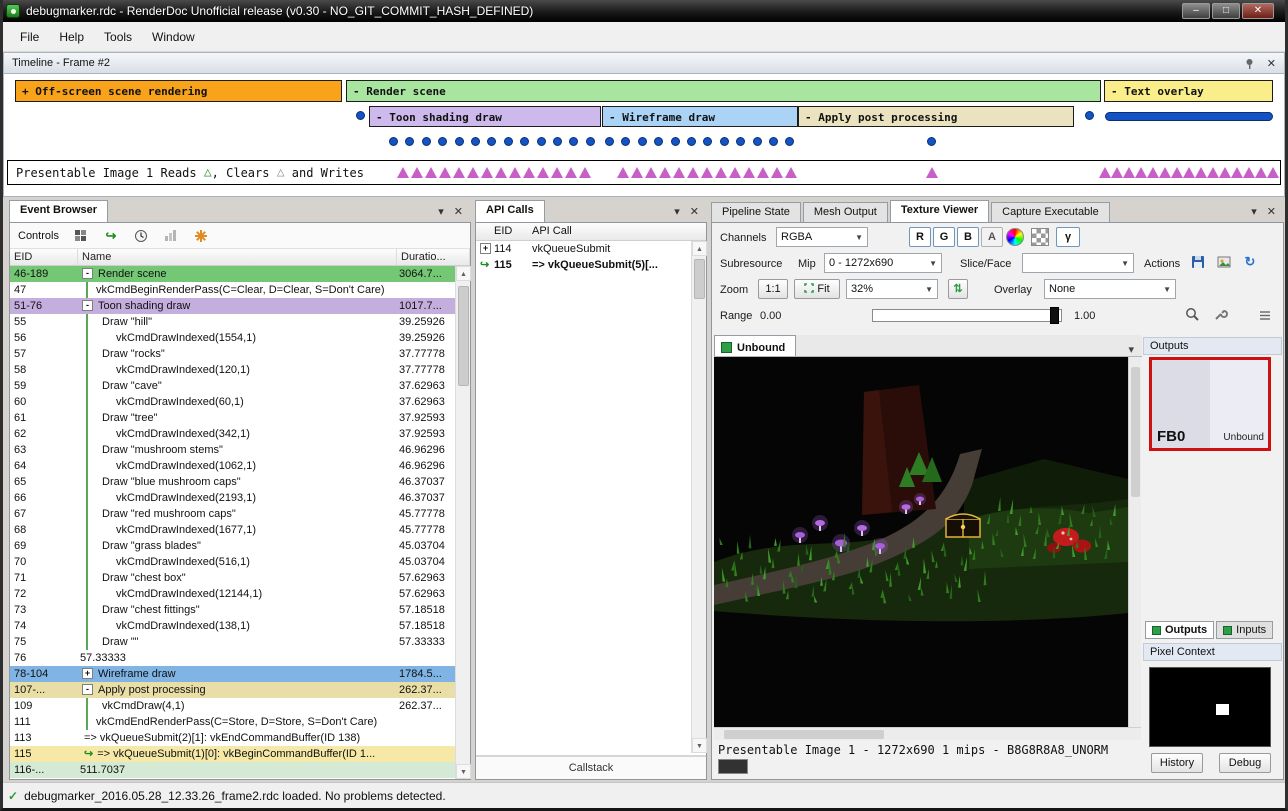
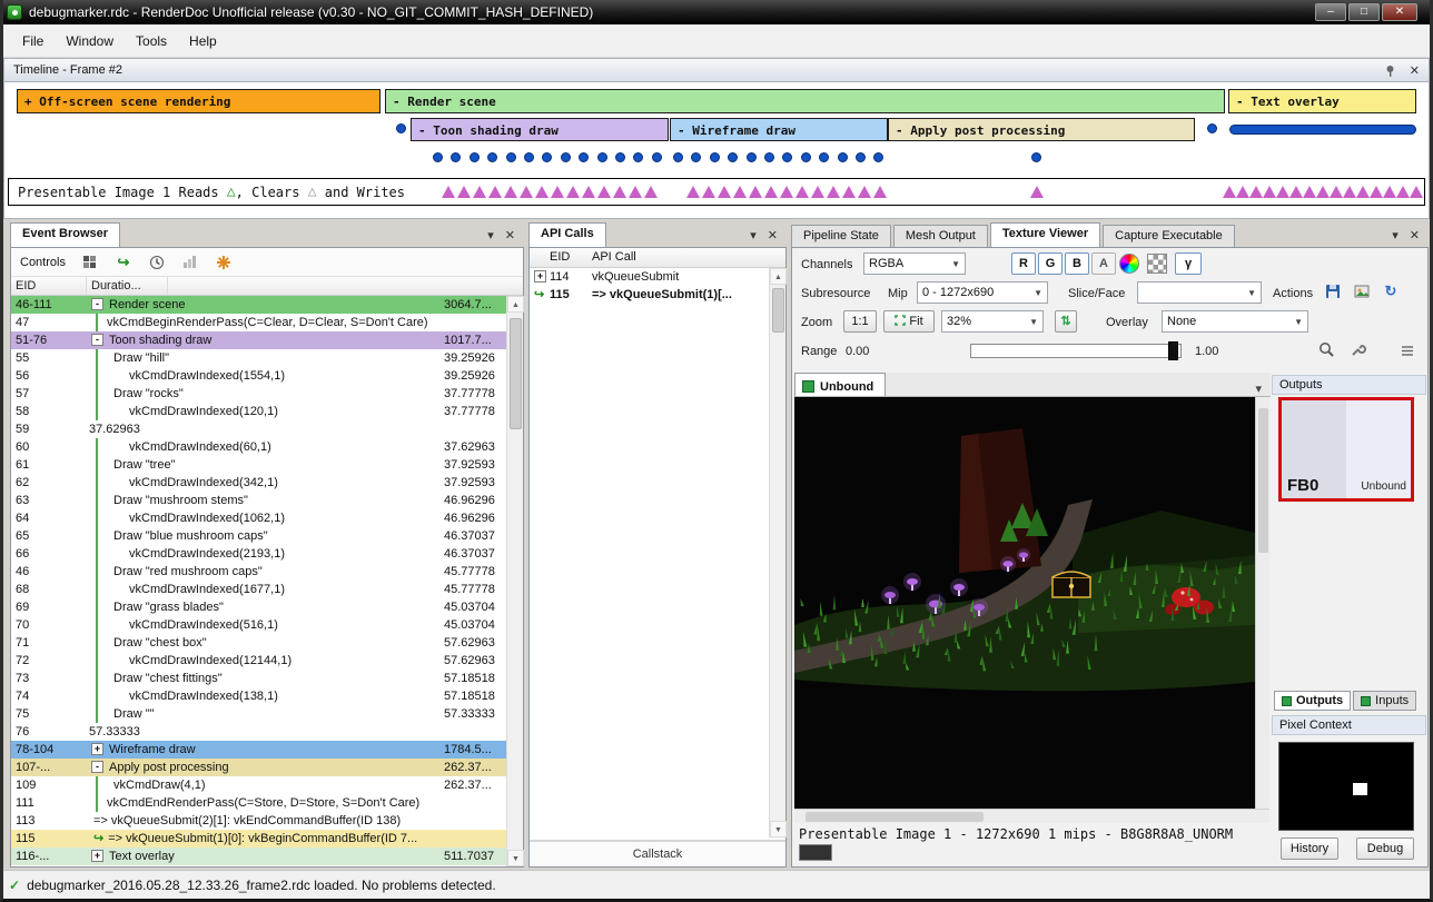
  debugmarker.rdc - RenderDoc Unofficial release (v0.30 - NO_GIT_COMMIT_HASH_DEFINED)
  –
  □
  ✕
  File
- Help
+ Window
  Tools
- Window
+ Help
  Timeline - Frame #2
  ✕
  Presentable Image 1 Reads
  △
  , Clears
  △
  and Writes
  + Off-screen scene rendering
  - Render scene
  - Text overlay
  - Toon shading draw
  - Wireframe draw
  - Apply post processing
  Event Browser
  ▾
  ✕
  Controls
  ↪
  EID
- Name
  Duratio...
- 46-189
+ 46-111
  - Render scene
  3064.7...
  47
  vkCmdBeginRenderPass(C=Clear, D=Clear, S=Don't Care)
  51-76
  - Toon shading draw
  1017.7...
  55
  Draw "hill"
  39.25926
  56
  vkCmdDrawIndexed(1554,1)
  39.25926
  57
  Draw "rocks"
  37.77778
  58
  vkCmdDrawIndexed(120,1)
  37.77778
  59
- Draw "cave"
  37.62963
  60
  vkCmdDrawIndexed(60,1)
  37.62963
  61
  Draw "tree"
  37.92593
  62
  vkCmdDrawIndexed(342,1)
  37.92593
  63
  Draw "mushroom stems"
  46.96296
  64
  vkCmdDrawIndexed(1062,1)
  46.96296
  65
  Draw "blue mushroom caps"
  46.37037
  66
  vkCmdDrawIndexed(2193,1)
  46.37037
- 67
+ 46
  Draw "red mushroom caps"
  45.77778
  68
  vkCmdDrawIndexed(1677,1)
  45.77778
  69
  Draw "grass blades"
  45.03704
  70
  vkCmdDrawIndexed(516,1)
  45.03704
  71
  Draw "chest box"
  57.62963
  72
  vkCmdDrawIndexed(12144,1)
  57.62963
  73
  Draw "chest fittings"
  57.18518
  74
  vkCmdDrawIndexed(138,1)
  57.18518
  75
  Draw ""
  57.33333
  76
  57.33333
  78-104
  + Wireframe draw
  1784.5...
  107-...
  - Apply post processing
  262.37...
  109
  vkCmdDraw(4,1)
  262.37...
  111
  vkCmdEndRenderPass(C=Store, D=Store, S=Don't Care)
  113
  => vkQueueSubmit(2)[1]: vkEndCommandBuffer(ID 138)
  115
- ↪ => vkQueueSubmit(1)[0]: vkBeginCommandBuffer(ID 1...
+ ↪ => vkQueueSubmit(1)[0]: vkBeginCommandBuffer(ID 7...
  116-...
+ + Text overlay
  511.7037
  API Calls
  ▾
  ✕
  EID
  API Call
  +
  114
  vkQueueSubmit
  ↪
  115
- => vkQueueSubmit(5)[...
+ => vkQueueSubmit(1)[...
  Callstack
  Pipeline State
  Mesh Output
  Texture Viewer
  Capture Executable
  ▾
  ✕
  Channels
  RGBA
  ▼
  R
  G
  B
  A
  γ
  Subresource
  Mip
  0 - 1272x690
  ▼
  Slice/Face
  ▼
  Actions
  ↻
  Zoom
  1:1
  Fit
  32%
  ▼
  ⇅
  Overlay
  None
  ▼
  Range
  0.00
  1.00
  Unbound
  ▾
  Presentable Image 1 - 1272x690 1 mips - B8G8R8A8_UNORM
  Outputs
  FB0
  Unbound
  Outputs
  Inputs
  Pixel Context
  History
  Debug
  ✓
  debugmarker_2016.05.28_12.33.26_frame2.rdc loaded. No problems detected.
